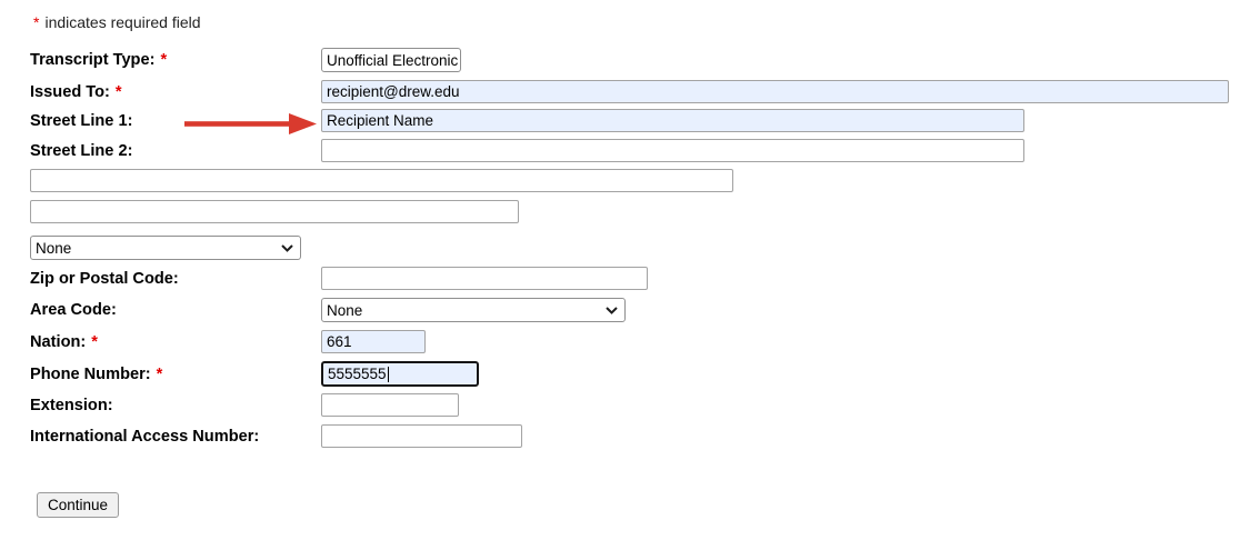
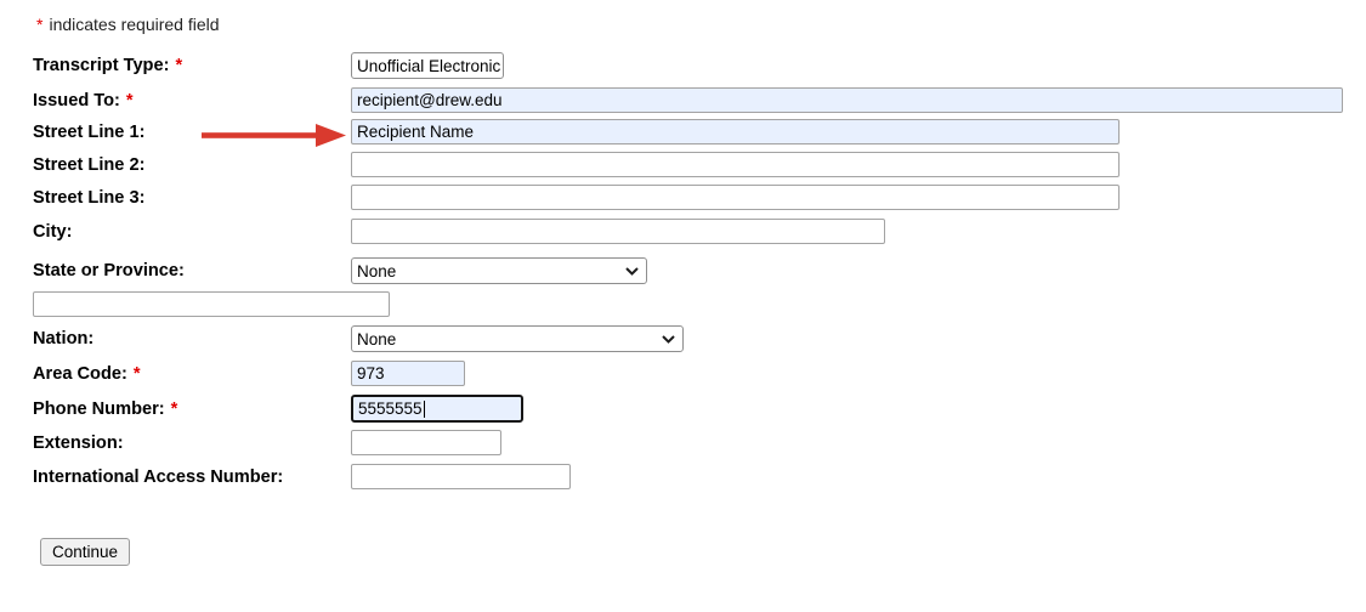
  * indicates required field
  Transcript Type: *
  Unofficial Electronic
  Issued To: *
  recipient@drew.edu
  Street Line 1:
  Recipient Name
  Street Line 2:
+ Street Line 3:
+ City:
+ State or Province:
  None
- Zip or Postal Code:
- Area Code:
+ Nation:
  None
- Nation: *
+ Area Code: *
- 661
+ 973
  Phone Number: *
  5555555
  Extension:
  International Access Number:
  Continue
